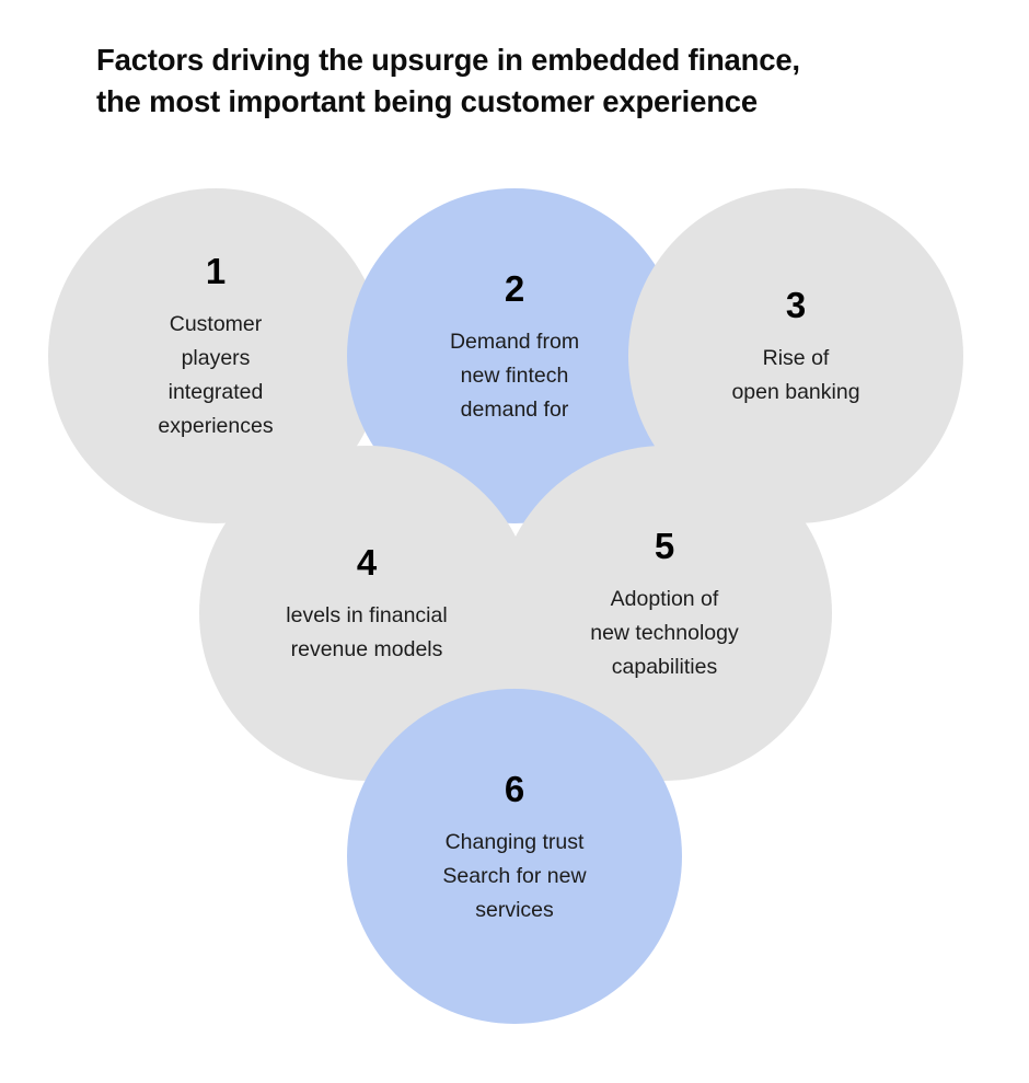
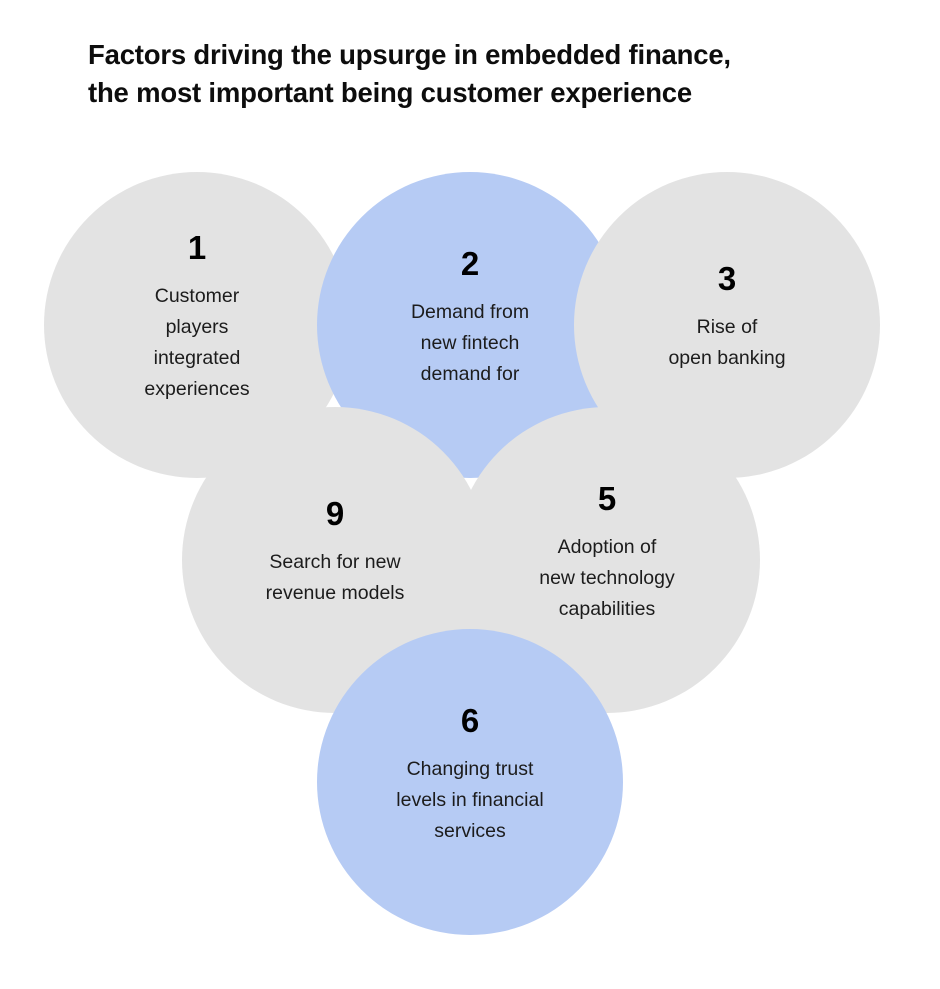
  Factors driving the upsurge in embedded finance,
  the most important being customer experience
  1
  Customer
  players
  integrated
  experiences
  2
  Demand from
  new fintech
  demand for
  3
  Rise of
  open banking
- 4
+ 9
- levels in financial
+ Search for new
  revenue models
  5
  Adoption of
  new technology
  capabilities
  6
  Changing trust
- Search for new
+ levels in financial
  services
